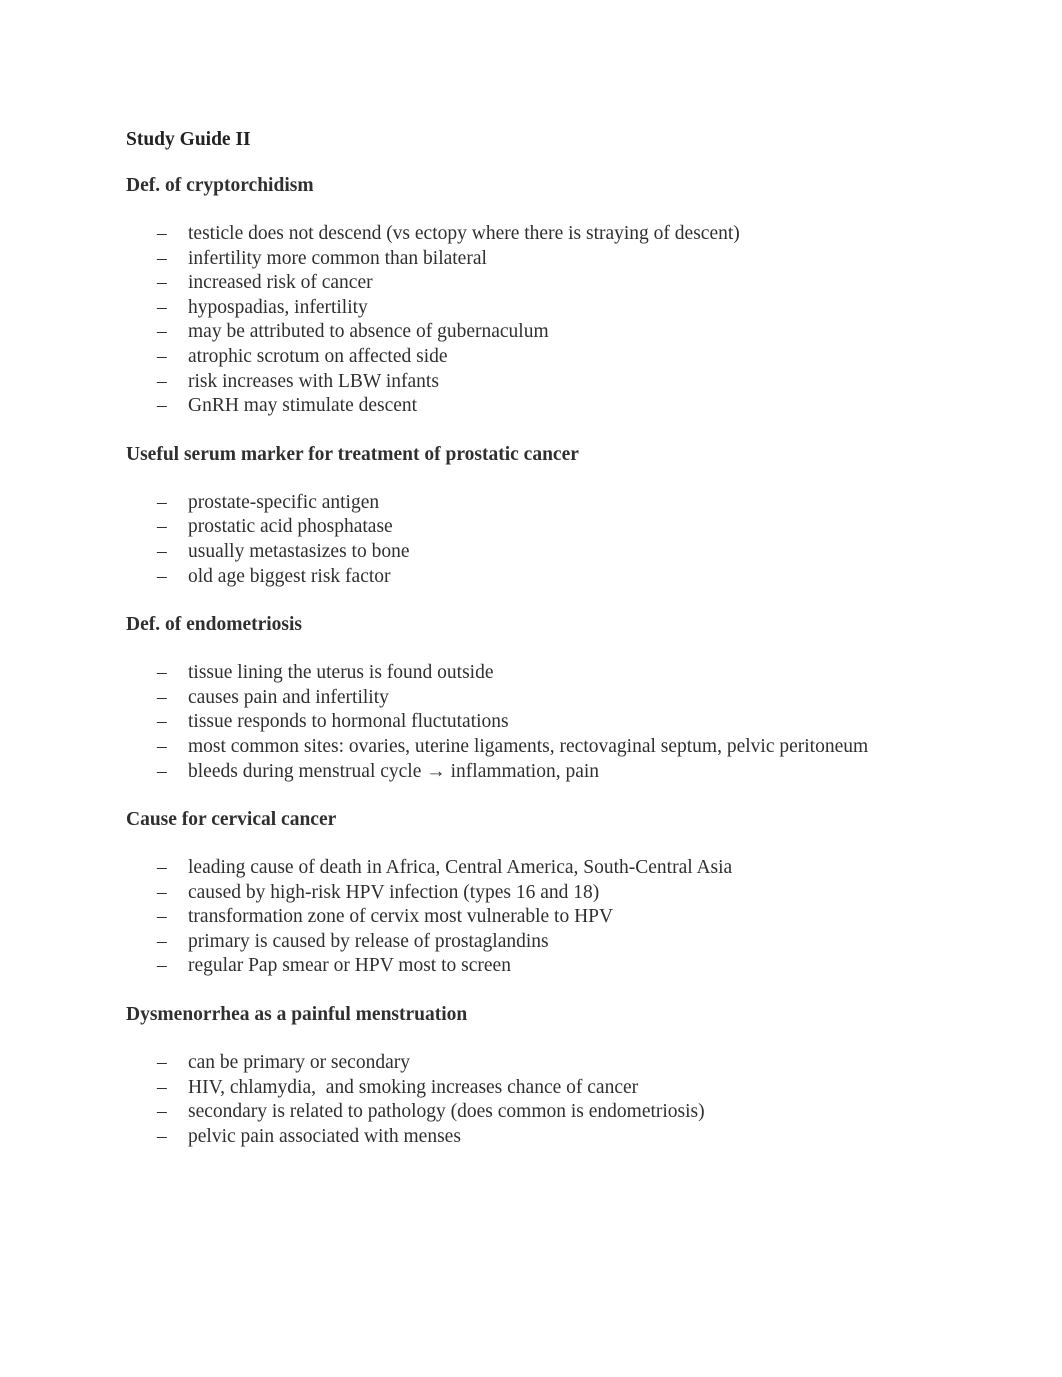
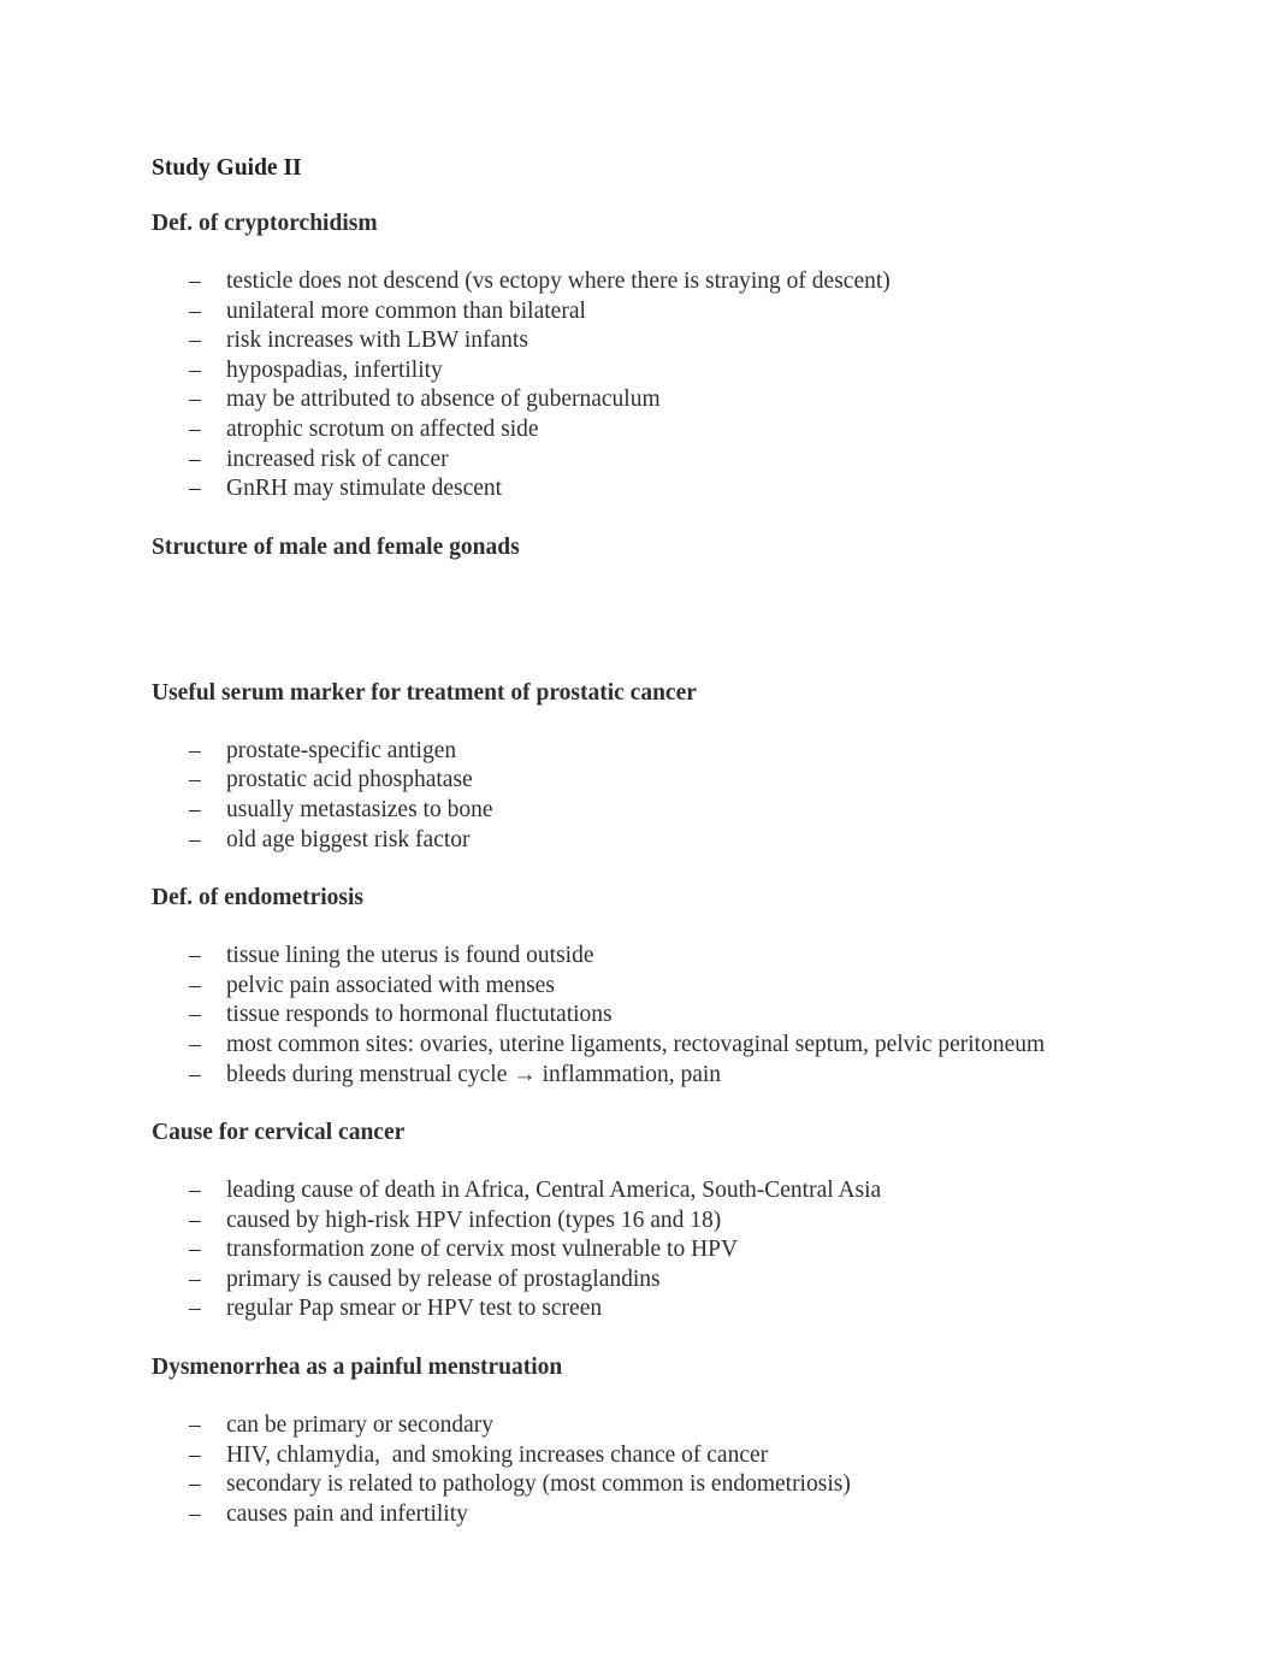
  Study Guide II
  Def. of cryptorchidism
  –
  testicle does not descend (vs ectopy where there is straying of descent)
  –
- infertility more common than bilateral
+ unilateral more common than bilateral
  –
- increased risk of cancer
+ risk increases with LBW infants
  –
  hypospadias, infertility
  –
  may be attributed to absence of gubernaculum
  –
  atrophic scrotum on affected side
  –
- risk increases with LBW infants
+ increased risk of cancer
  –
  GnRH may stimulate descent
+ Structure of male and female gonads
  Useful serum marker for treatment of prostatic cancer
  –
  prostate-specific antigen
  –
  prostatic acid phosphatase
  –
  usually metastasizes to bone
  –
  old age biggest risk factor
  Def. of endometriosis
  –
  tissue lining the uterus is found outside
  –
- causes pain and infertility
+ pelvic pain associated with menses
  –
  tissue responds to hormonal fluctutations
  –
  most common sites: ovaries, uterine ligaments, rectovaginal septum, pelvic peritoneum
  –
  bleeds during menstrual cycle → inflammation, pain
  Cause for cervical cancer
  –
  leading cause of death in Africa, Central America, South-Central Asia
  –
  caused by high-risk HPV infection (types 16 and 18)
  –
  transformation zone of cervix most vulnerable to HPV
  –
  primary is caused by release of prostaglandins
  –
- regular Pap smear or HPV most to screen
+ regular Pap smear or HPV test to screen
  Dysmenorrhea as a painful menstruation
  –
  can be primary or secondary
  –
  HIV, chlamydia, and smoking increases chance of cancer
  –
- secondary is related to pathology (does common is endometriosis)
+ secondary is related to pathology (most common is endometriosis)
  –
- pelvic pain associated with menses
+ causes pain and infertility
